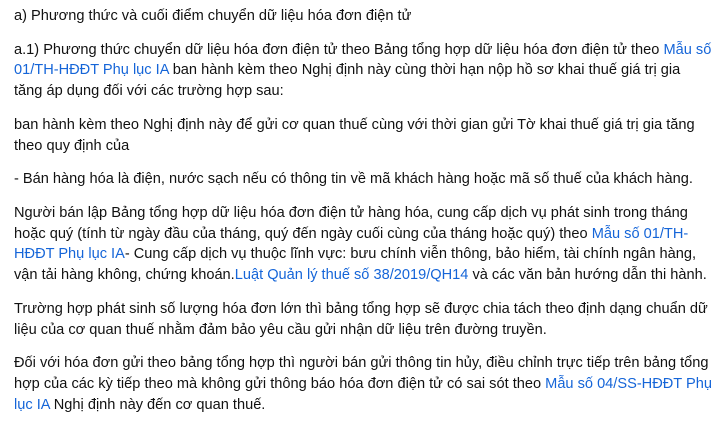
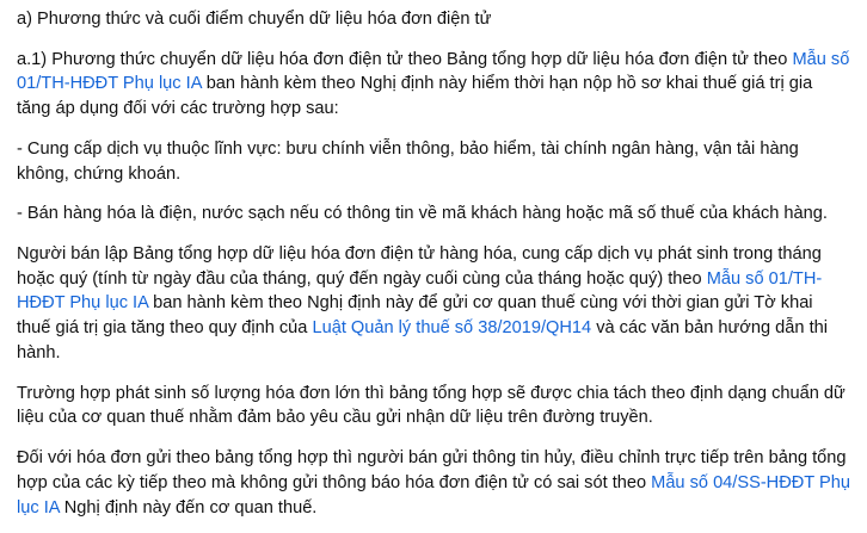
  a) Phương thức và cuối điểm chuyển dữ liệu hóa đơn điện tử
- a.1) Phương thức chuyển dữ liệu hóa đơn điện tử theo Bảng tổng hợp dữ liệu hóa đơn điện tử theo Mẫu số 01/TH-HĐĐT Phụ lục IA ban hành kèm theo Nghị định này cùng thời hạn nộp hồ sơ khai thuế giá trị gia tăng áp dụng đối với các trường hợp sau:
+ a.1) Phương thức chuyển dữ liệu hóa đơn điện tử theo Bảng tổng hợp dữ liệu hóa đơn điện tử theo Mẫu số 01/TH-HĐĐT Phụ lục IA ban hành kèm theo Nghị định này hiểm thời hạn nộp hồ sơ khai thuế giá trị gia tăng áp dụng đối với các trường hợp sau:
- ban hành kèm theo Nghị định này để gửi cơ quan thuế cùng với thời gian gửi Tờ khai thuế giá trị gia tăng theo quy định của
+ - Cung cấp dịch vụ thuộc lĩnh vực: bưu chính viễn thông, bảo hiểm, tài chính ngân hàng, vận tải hàng không, chứng khoán.
  - Bán hàng hóa là điện, nước sạch nếu có thông tin về mã khách hàng hoặc mã số thuế của khách hàng.
- Người bán lập Bảng tổng hợp dữ liệu hóa đơn điện tử hàng hóa, cung cấp dịch vụ phát sinh trong tháng hoặc quý (tính từ ngày đầu của tháng, quý đến ngày cuối cùng của tháng hoặc quý) theo Mẫu số 01/TH-HĐĐT Phụ lục IA- Cung cấp dịch vụ thuộc lĩnh vực: bưu chính viễn thông, bảo hiểm, tài chính ngân hàng, vận tải hàng không, chứng khoán.Luật Quản lý thuế số 38/2019/QH14 và các văn bản hướng dẫn thi hành.
+ Người bán lập Bảng tổng hợp dữ liệu hóa đơn điện tử hàng hóa, cung cấp dịch vụ phát sinh trong tháng hoặc quý (tính từ ngày đầu của tháng, quý đến ngày cuối cùng của tháng hoặc quý) theo Mẫu số 01/TH-HĐĐT Phụ lục IA ban hành kèm theo Nghị định này để gửi cơ quan thuế cùng với thời gian gửi Tờ khai thuế giá trị gia tăng theo quy định của Luật Quản lý thuế số 38/2019/QH14 và các văn bản hướng dẫn thi hành.
  Trường hợp phát sinh số lượng hóa đơn lớn thì bảng tổng hợp sẽ được chia tách theo định dạng chuẩn dữ liệu của cơ quan thuế nhằm đảm bảo yêu cầu gửi nhận dữ liệu trên đường truyền.
  Đối với hóa đơn gửi theo bảng tổng hợp thì người bán gửi thông tin hủy, điều chỉnh trực tiếp trên bảng tổng hợp của các kỳ tiếp theo mà không gửi thông báo hóa đơn điện tử có sai sót theo Mẫu số 04/SS-HĐĐT Phụ lục IA Nghị định này đến cơ quan thuế.
